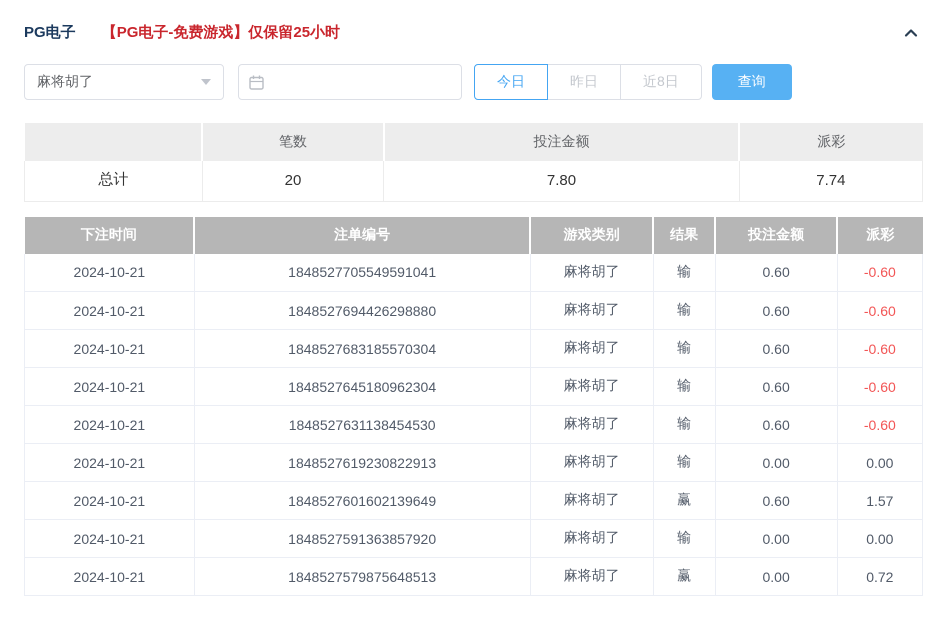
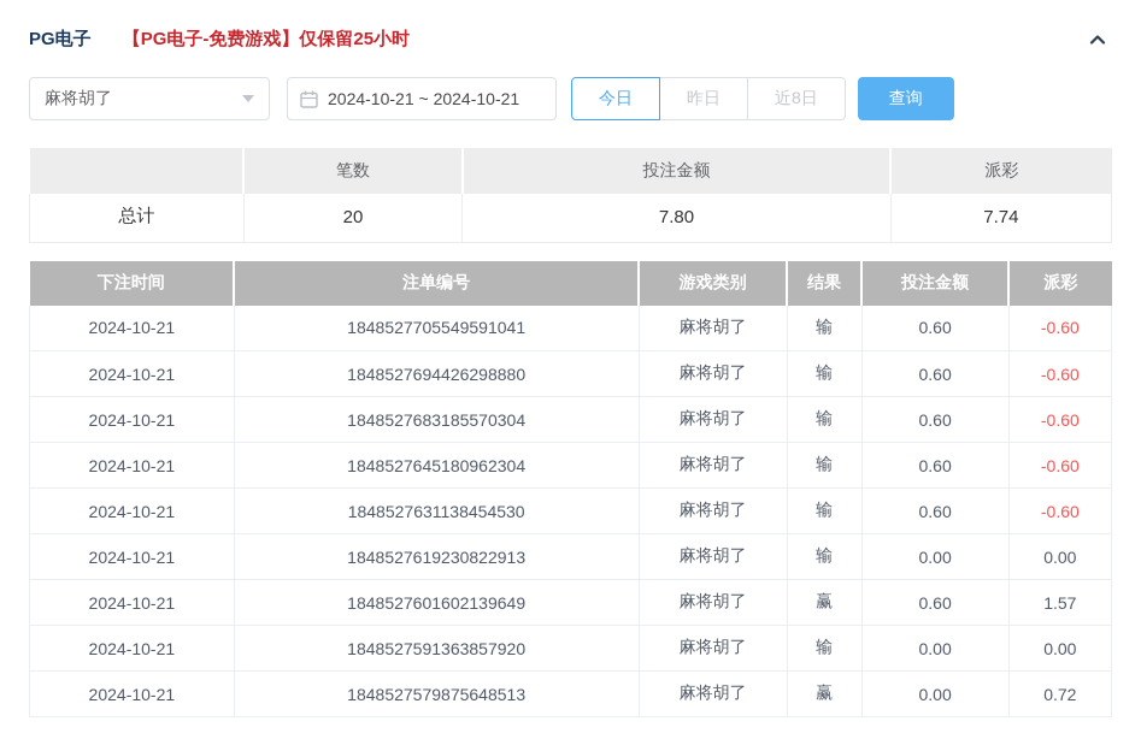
  PG电子
  【PG电子-免费游戏】仅保留25小时
  麻将胡了
+ 2024-10-21 ~ 2024-10-21
  今日
  昨日
  近8日
  查询
  	笔数	投注金额	派彩
  总计	20	7.80	7.74
  下注时间	注单编号	游戏类别	结果	投注金额	派彩
  2024-10-21	1848527705549591041	麻将胡了	输	0.60	-0.60
  2024-10-21	1848527694426298880	麻将胡了	输	0.60	-0.60
  2024-10-21	1848527683185570304	麻将胡了	输	0.60	-0.60
  2024-10-21	1848527645180962304	麻将胡了	输	0.60	-0.60
  2024-10-21	1848527631138454530	麻将胡了	输	0.60	-0.60
  2024-10-21	1848527619230822913	麻将胡了	输	0.00	0.00
  2024-10-21	1848527601602139649	麻将胡了	赢	0.60	1.57
  2024-10-21	1848527591363857920	麻将胡了	输	0.00	0.00
  2024-10-21	1848527579875648513	麻将胡了	赢	0.00	0.72
